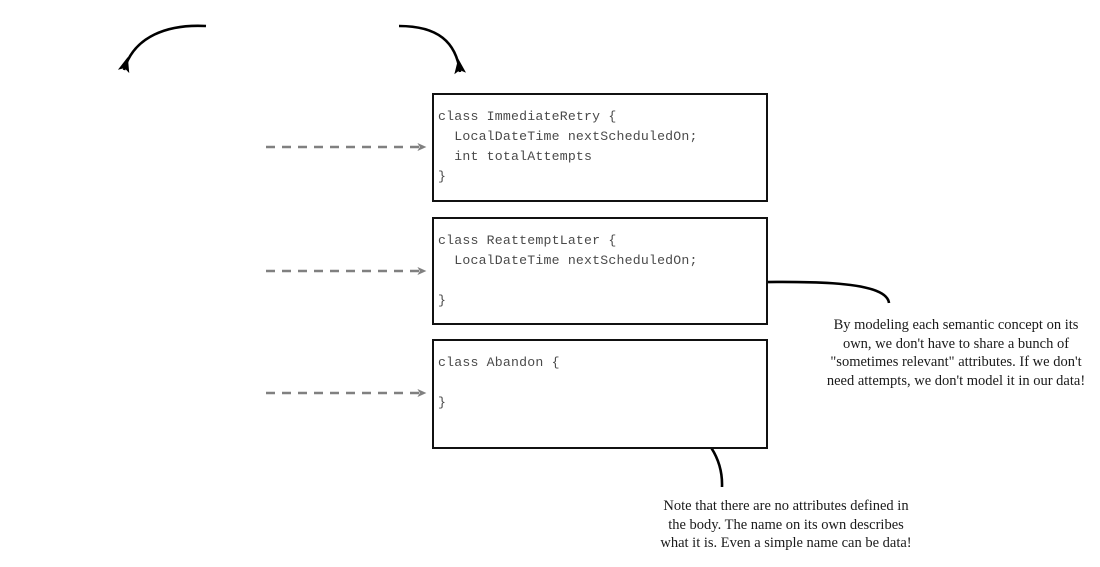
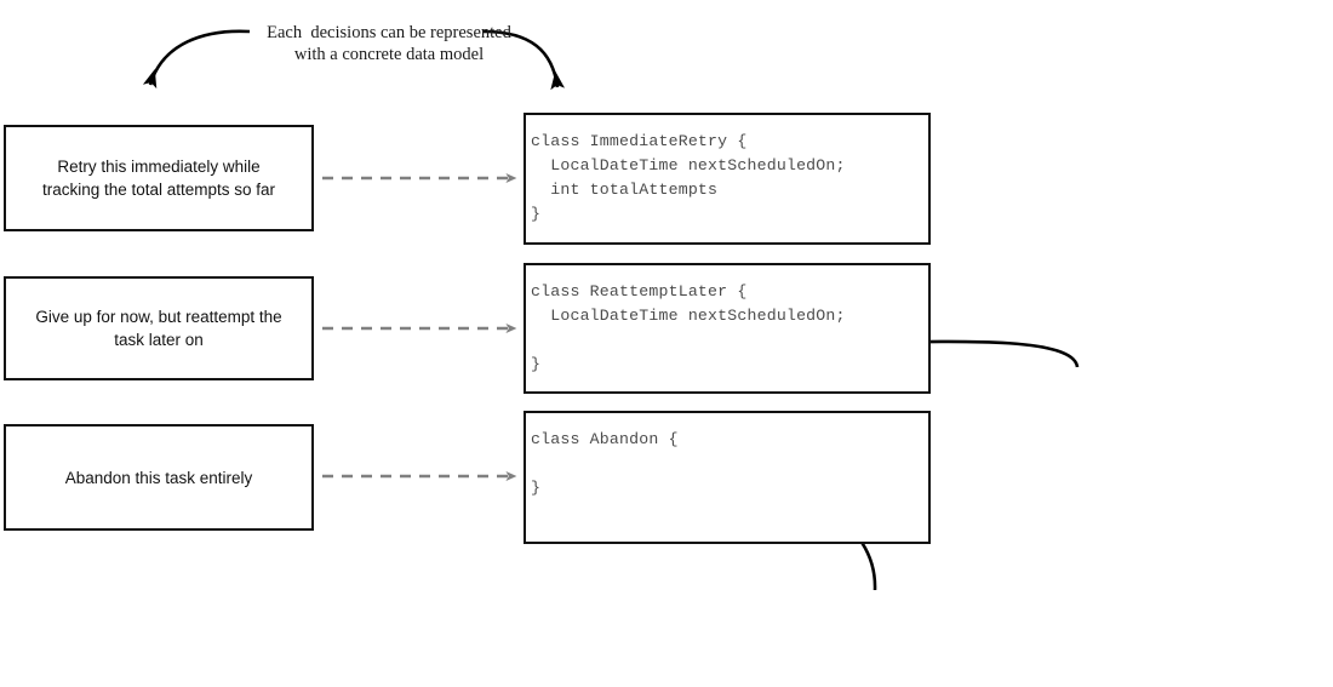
+ Each decisions can be represented
+ with a concrete data model
+ Retry this immediately while
+ tracking the total attempts so far
+ Give up for now, but reattempt the
+ task later on
+ Abandon this task entirely
  class ImmediateRetry {
  LocalDateTime nextScheduledOn;
  int totalAttempts
  }
  class ReattemptLater {
  LocalDateTime nextScheduledOn;
  }
  class Abandon {
  }
- By modeling each semantic concept on its
- own, we don't have to share a bunch of
- "sometimes relevant" attributes. If we don't
- need attempts, we don't model it in our data!
- Note that there are no attributes defined in
- the body. The name on its own describes
- what it is. Even a simple name can be data!
